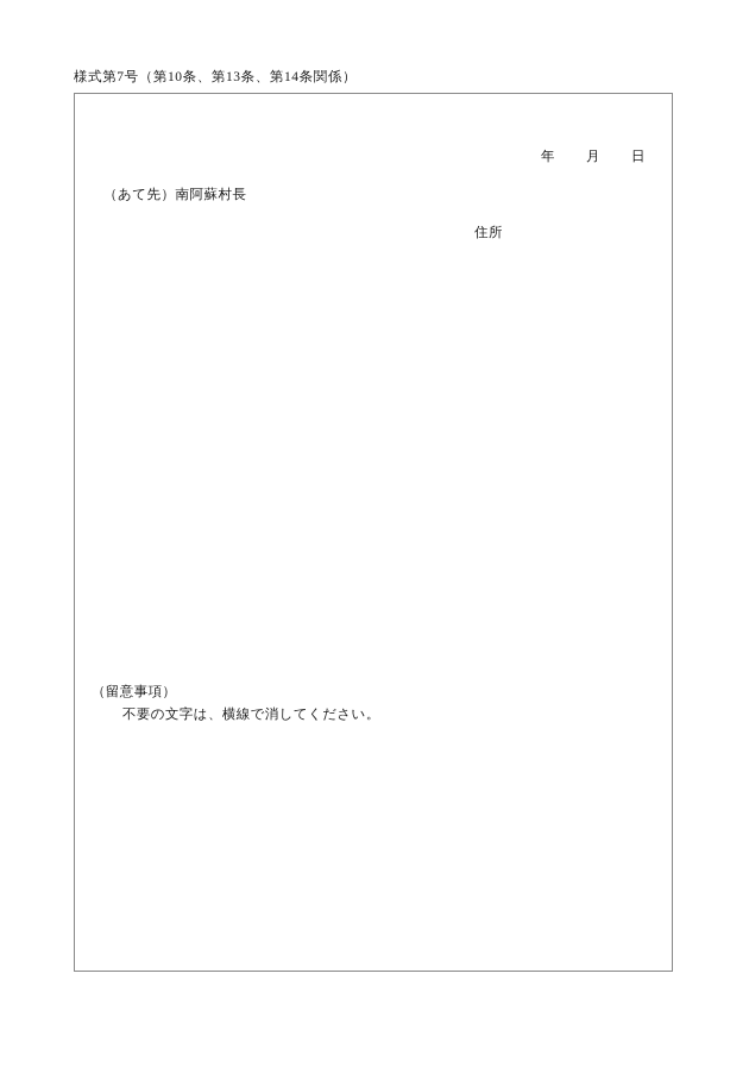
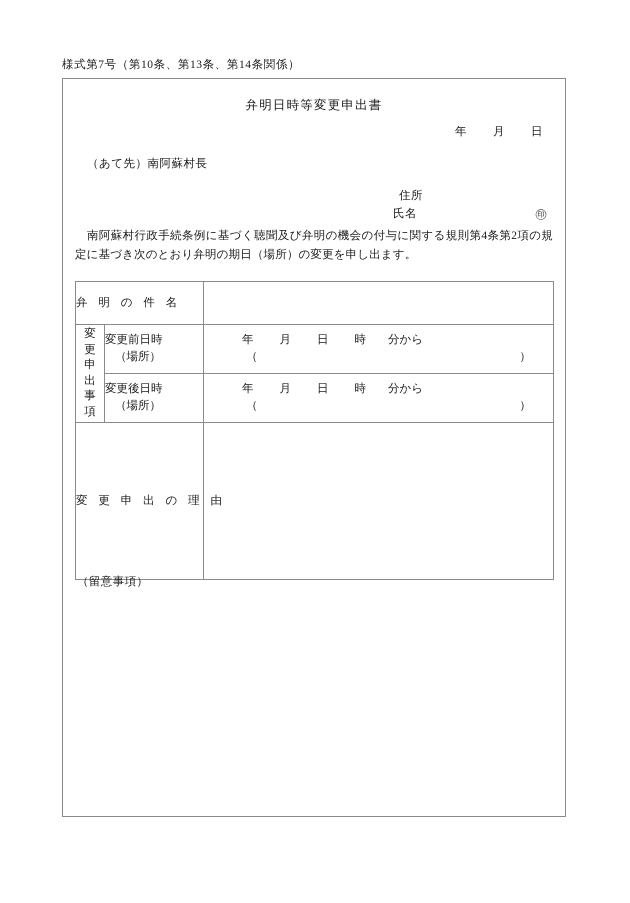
  様式第7号（第10条、第13条、第14条関係）
+ 弁明日時等変更申出書
  年 月 日
  （あて先）南阿蘇村長
  住所
+ 氏名
+ ㊞
+ 南阿蘇村行政手続条例に基づく聴聞及び弁明の機会の付与に関する規則第4条第2項の規定に基づき次のとおり弁明の期日（場所）の変更を申し出ます。
+ 弁 明 の 件 名
+ 変 更 申 出 事 項	変更前日時 （場所）	年 月 日 時 分から （ ）
+ 変更後日時 （場所）	年 月 日 時 分から （ ）
+ 変 更 申 出 の 理 由
  （留意事項）
- 不要の文字は、横線で消してください。
